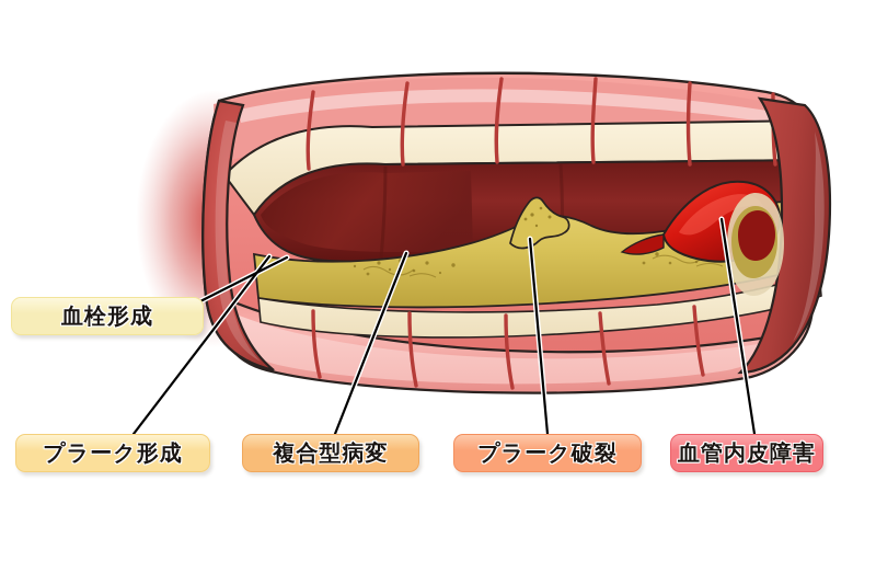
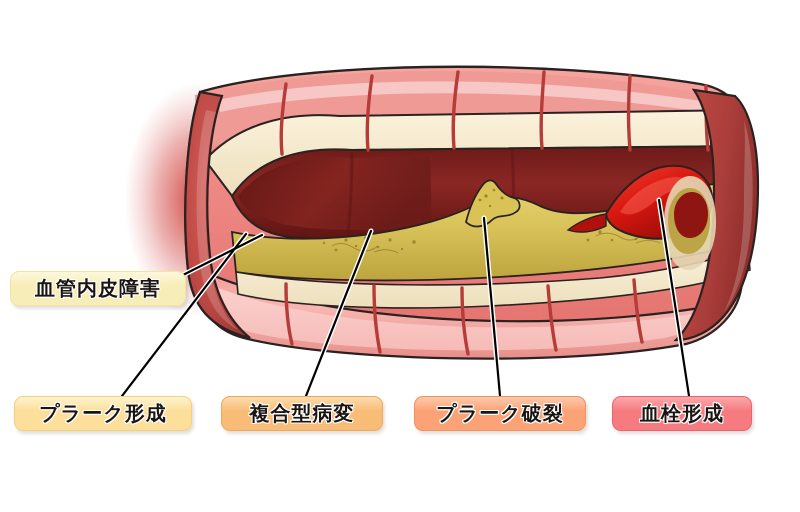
- 血栓形成
+ 血管内皮障害
  プラーク形成
  複合型病変
  プラーク破裂
- 血管内皮障害
+ 血栓形成
